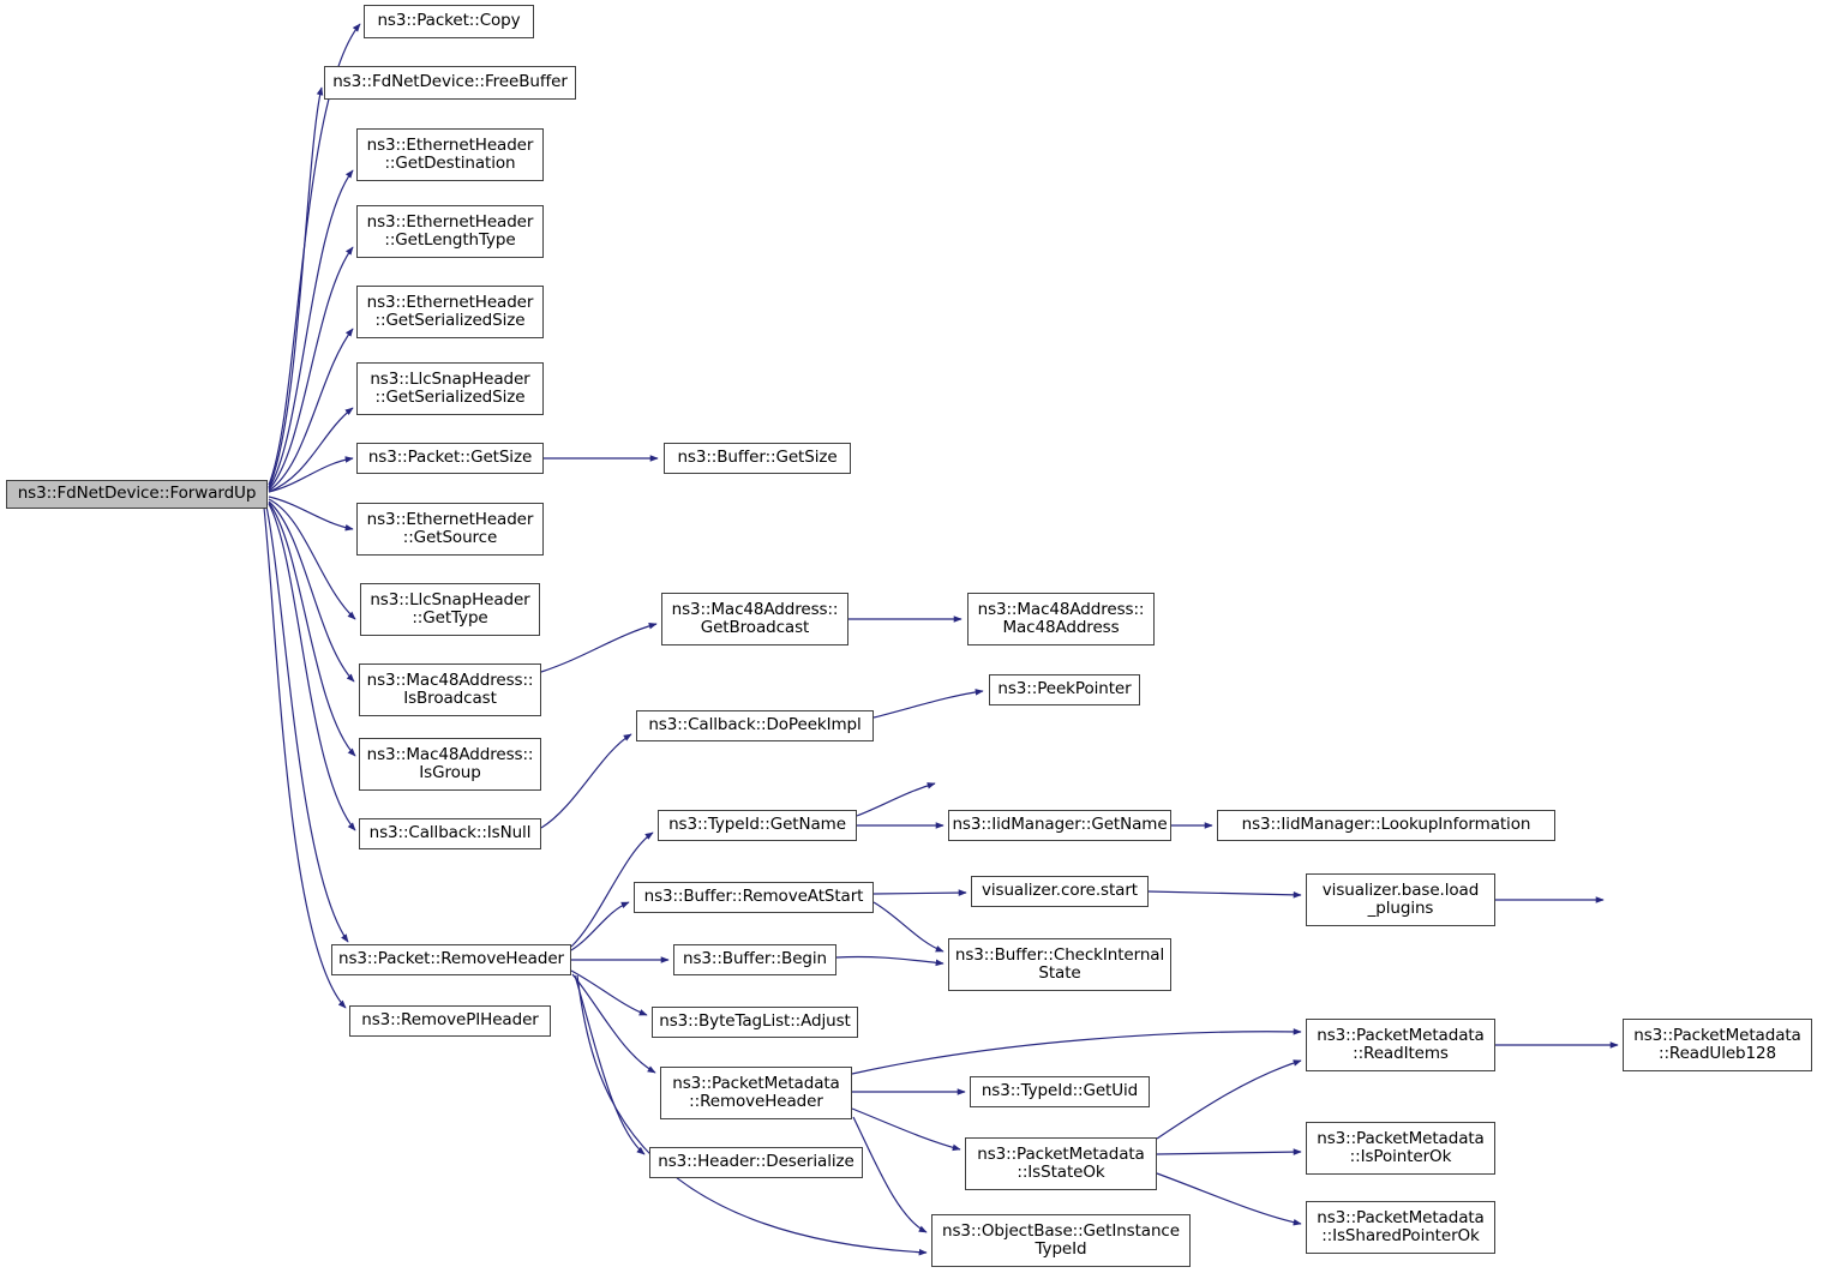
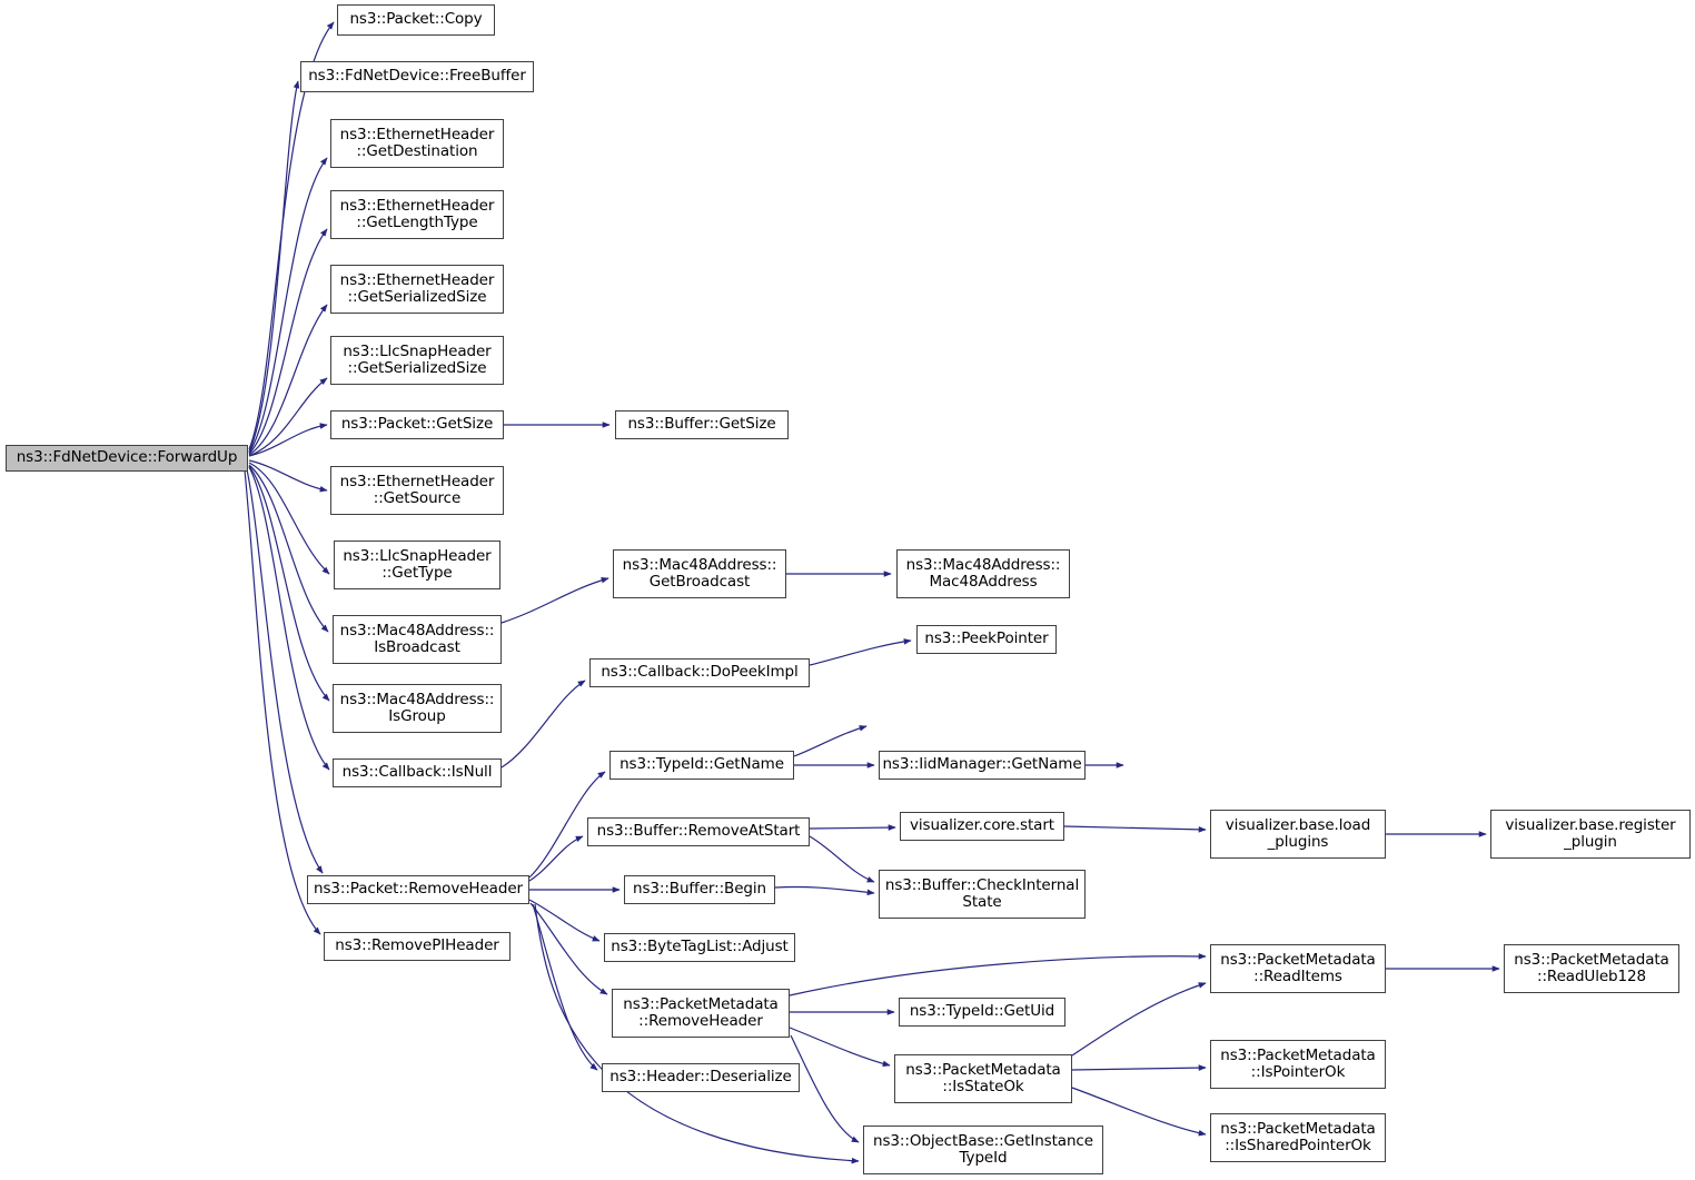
  ns3::FdNetDevice::ForwardUp
  ns3::Packet::Copy
  ns3::FdNetDevice::FreeBuffer
  ns3::EthernetHeader
  ::GetDestination
  ns3::EthernetHeader
  ::GetLengthType
  ns3::EthernetHeader
  ::GetSerializedSize
  ns3::LlcSnapHeader
  ::GetSerializedSize
  ns3::Packet::GetSize
  ns3::Buffer::GetSize
  ns3::EthernetHeader
  ::GetSource
  ns3::LlcSnapHeader
  ::GetType
  ns3::Mac48Address::
  IsBroadcast
  ns3::Mac48Address::
  GetBroadcast
  ns3::Mac48Address::
  Mac48Address
  ns3::Mac48Address::
  IsGroup
  ns3::Callback::IsNull
  ns3::Callback::DoPeekImpl
  ns3::PeekPointer
  ns3::TypeId::GetName
  ns3::IidManager::GetName
- ns3::IidManager::LookupInformation
  ns3::Buffer::RemoveAtStart
  visualizer.core.start
  visualizer.base.load
  _plugins
+ visualizer.base.register
+ _plugin
  ns3::Packet::RemoveHeader
  ns3::Buffer::Begin
  ns3::Buffer::CheckInternal
  State
  ns3::ByteTagList::Adjust
  ns3::RemovePIHeader
  ns3::PacketMetadata
  ::RemoveHeader
  ns3::TypeId::GetUid
  ns3::PacketMetadata
  ::ReadItems
  ns3::PacketMetadata
  ::ReadUleb128
  ns3::Header::Deserialize
  ns3::PacketMetadata
  ::IsStateOk
  ns3::PacketMetadata
  ::IsPointerOk
  ns3::PacketMetadata
  ::IsSharedPointerOk
  ns3::ObjectBase::GetInstance
  TypeId
